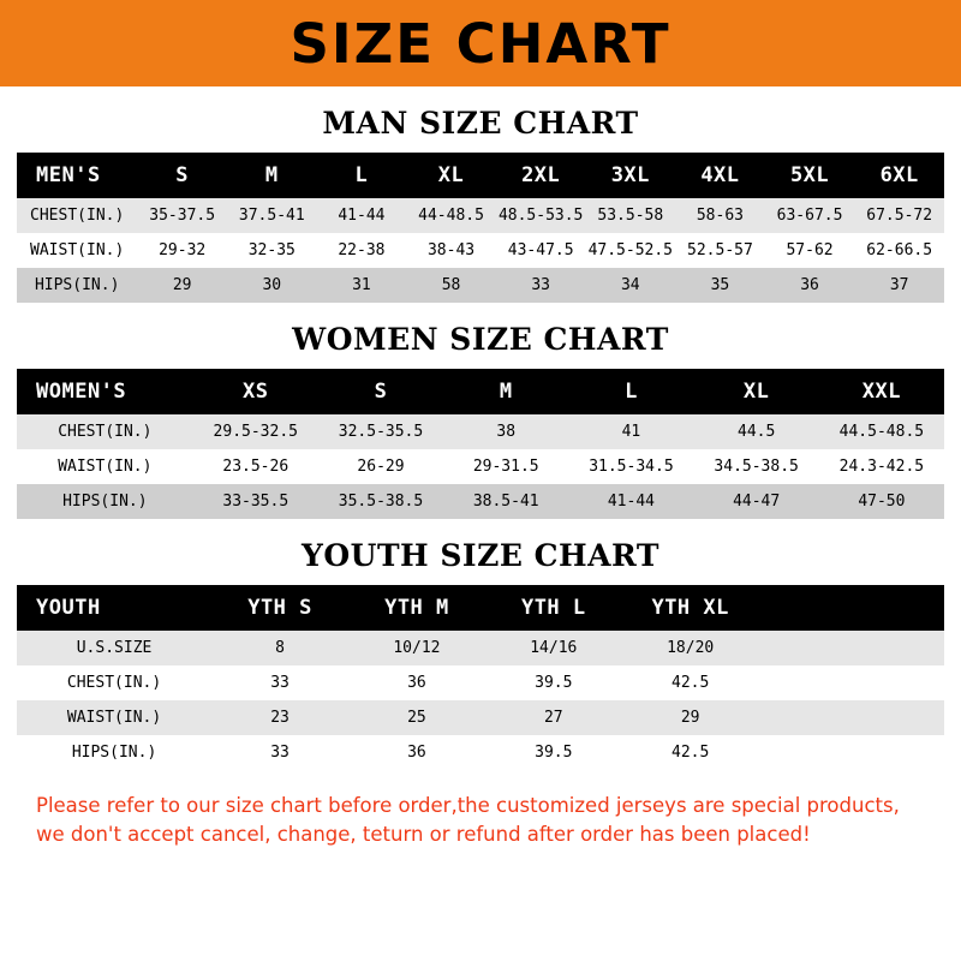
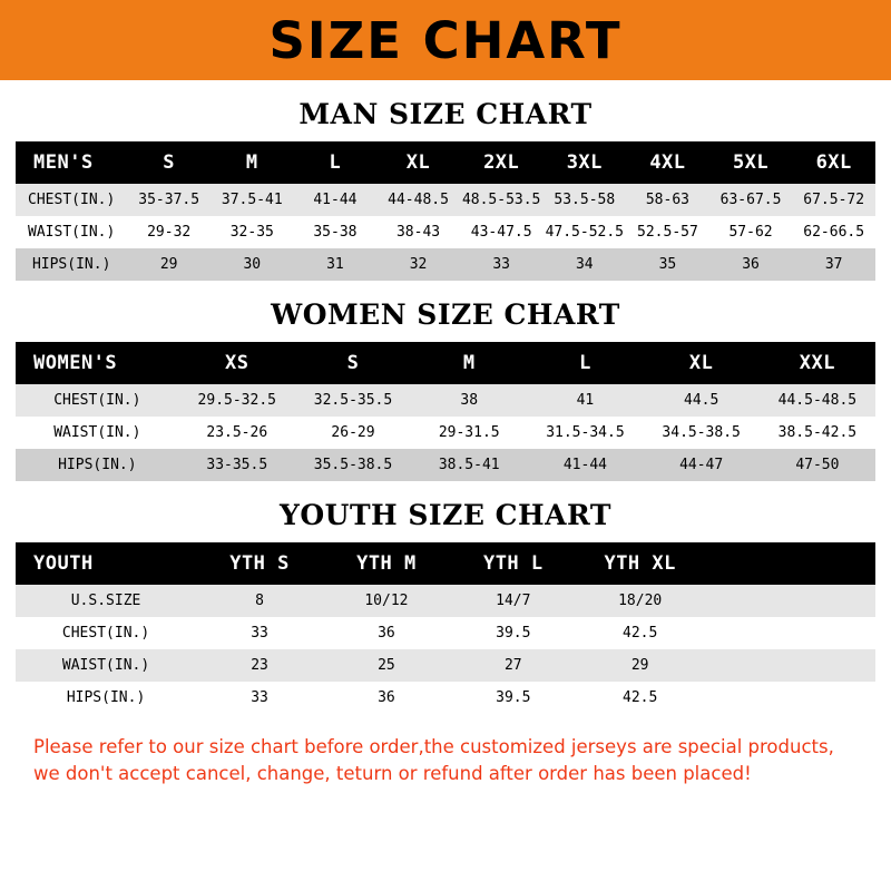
  SIZE CHART
  MAN SIZE CHART
  MEN'S	S	M	L	XL	2XL	3XL	4XL	5XL	6XL
  CHEST(IN.)	35-37.5	37.5-41	41-44	44-48.5	48.5-53.5	53.5-58	58-63	63-67.5	67.5-72
- WAIST(IN.)	29-32	32-35	22-38	38-43	43-47.5	47.5-52.5	52.5-57	57-62	62-66.5
+ WAIST(IN.)	29-32	32-35	35-38	38-43	43-47.5	47.5-52.5	52.5-57	57-62	62-66.5
- HIPS(IN.)	29	30	31	58	33	34	35	36	37
+ HIPS(IN.)	29	30	31	32	33	34	35	36	37
  WOMEN SIZE CHART
  WOMEN'S	XS	S	M	L	XL	XXL
  CHEST(IN.)	29.5-32.5	32.5-35.5	38	41	44.5	44.5-48.5
- WAIST(IN.)	23.5-26	26-29	29-31.5	31.5-34.5	34.5-38.5	24.3-42.5
+ WAIST(IN.)	23.5-26	26-29	29-31.5	31.5-34.5	34.5-38.5	38.5-42.5
  HIPS(IN.)	33-35.5	35.5-38.5	38.5-41	41-44	44-47	47-50
  YOUTH SIZE CHART
  YOUTH	YTH S	YTH M	YTH L	YTH XL
- U.S.SIZE	8	10/12	14/16	18/20
+ U.S.SIZE	8	10/12	14/7	18/20
  CHEST(IN.)	33	36	39.5	42.5
  WAIST(IN.)	23	25	27	29
  HIPS(IN.)	33	36	39.5	42.5
  Please refer to our size chart before order,the customized jerseys are special products,
  we don't accept cancel, change, teturn or refund after order has been placed!
